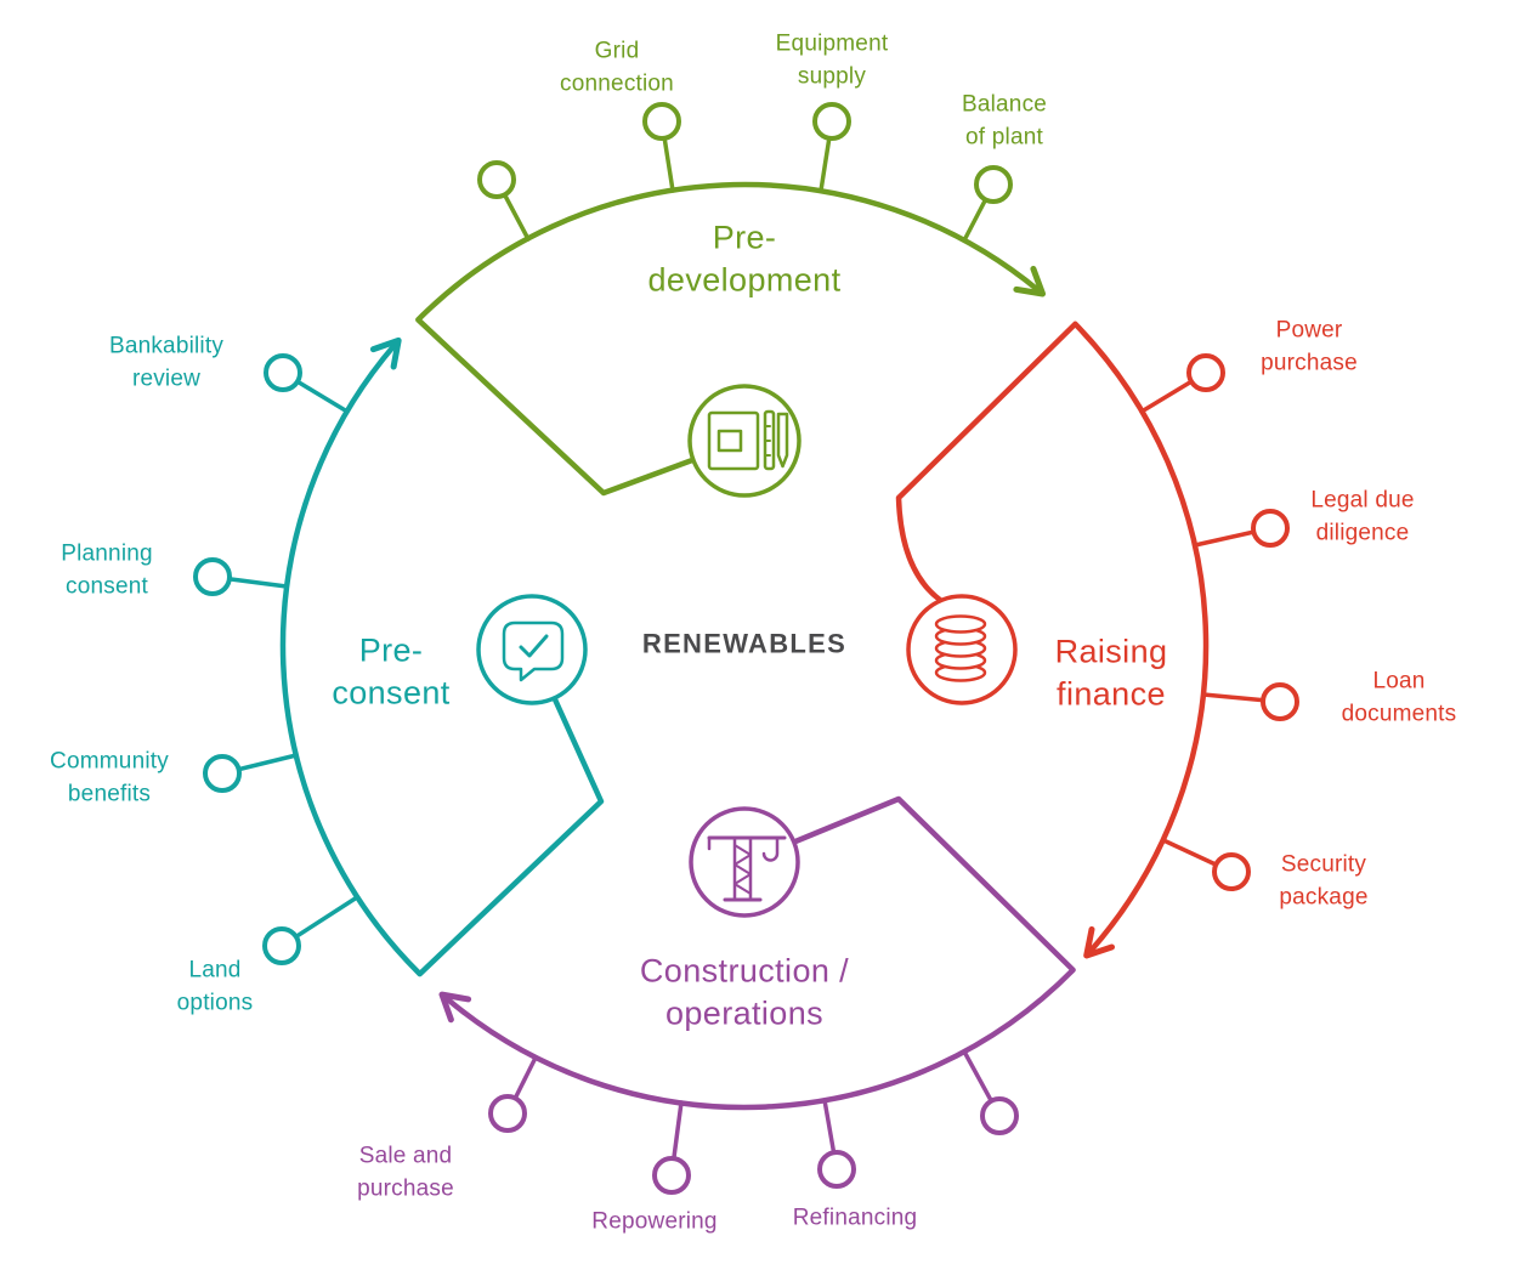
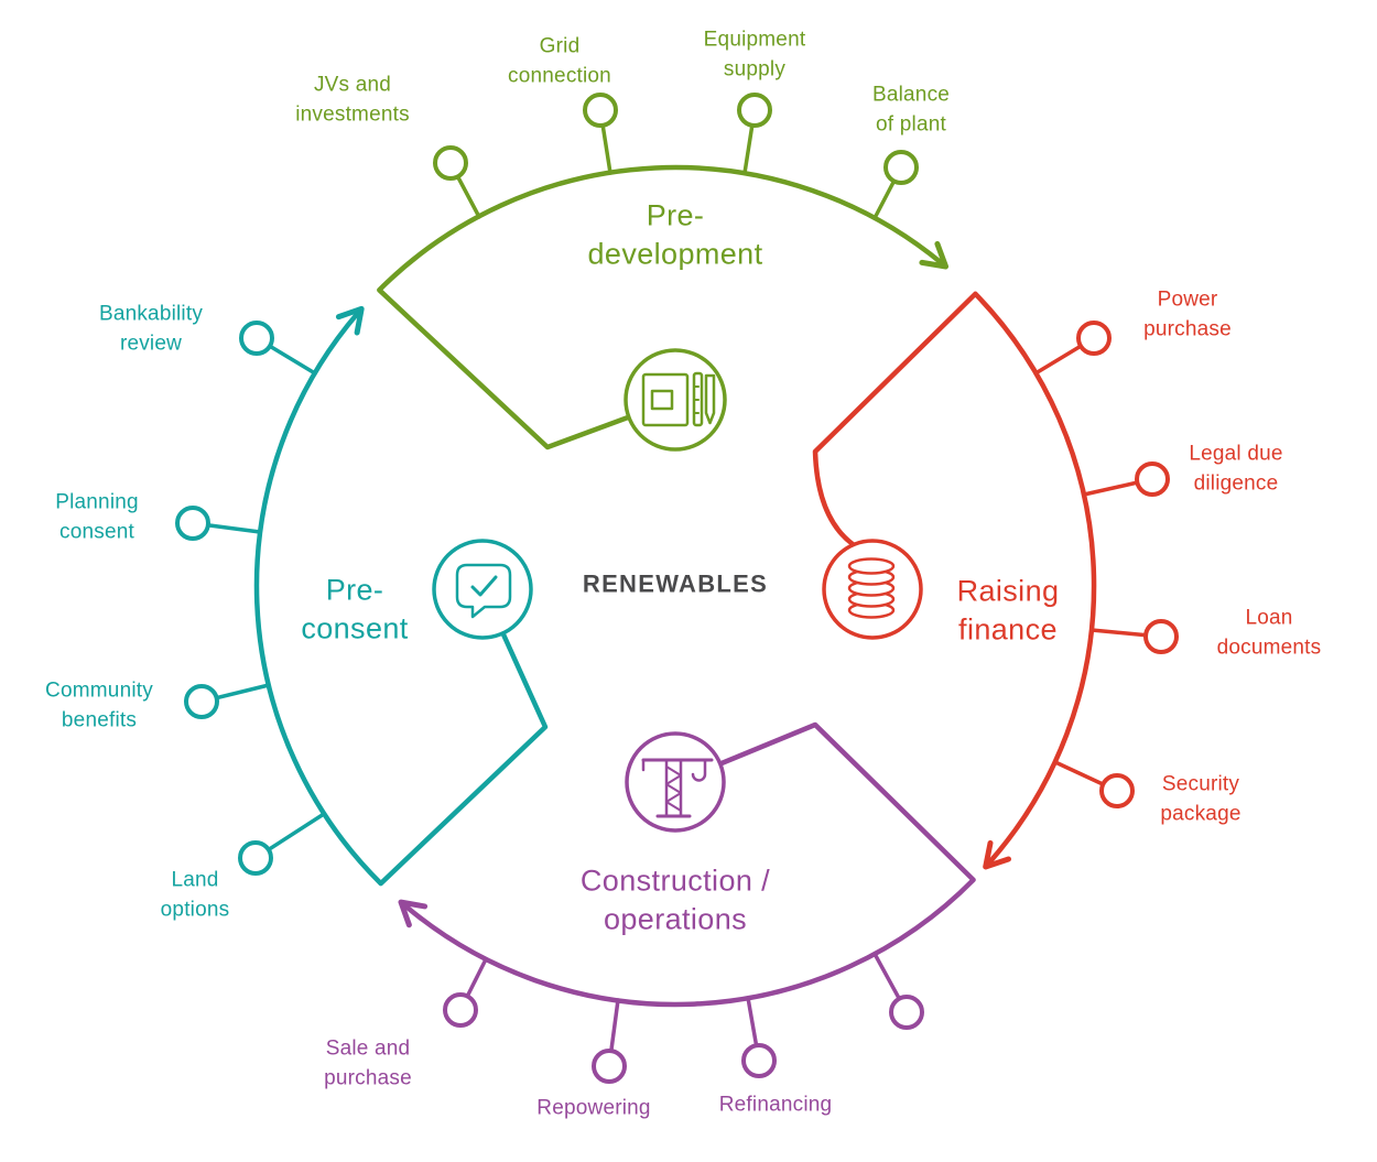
+ JVs and
+ investments
  Grid
  connection
  Equipment
  supply
  Balance
  of plant
  Pre-
  development
  Power
  purchase
  Legal due
  diligence
  Loan
  documents
  Security
  package
  Raising
  finance
  Sale and
  purchase
  Repowering
  Refinancing
  Construction /
  operations
  Bankability
  review
  Planning
  consent
  Community
  benefits
  Land
  options
  Pre-
  consent
  RENEWABLES
